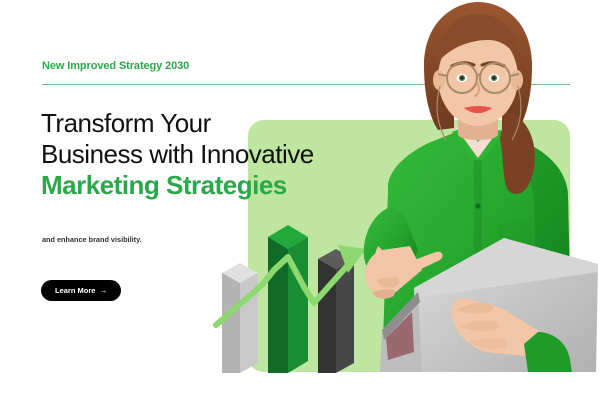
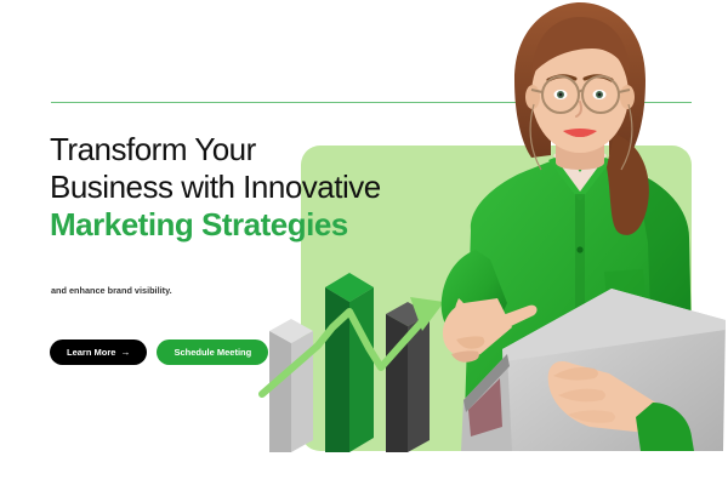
- New Improved Strategy 2030
  Transform Your
  Business with Innovative
  Marketing Strategies
  and enhance brand visibility.
  Learn More
  →
+ Schedule Meeting
